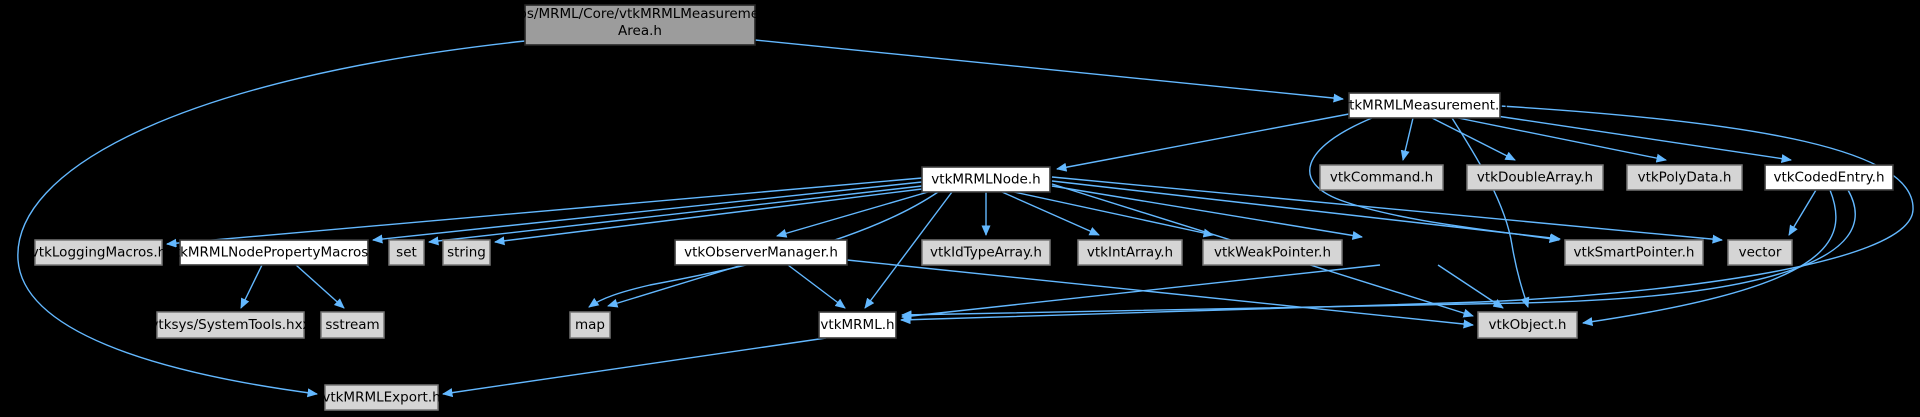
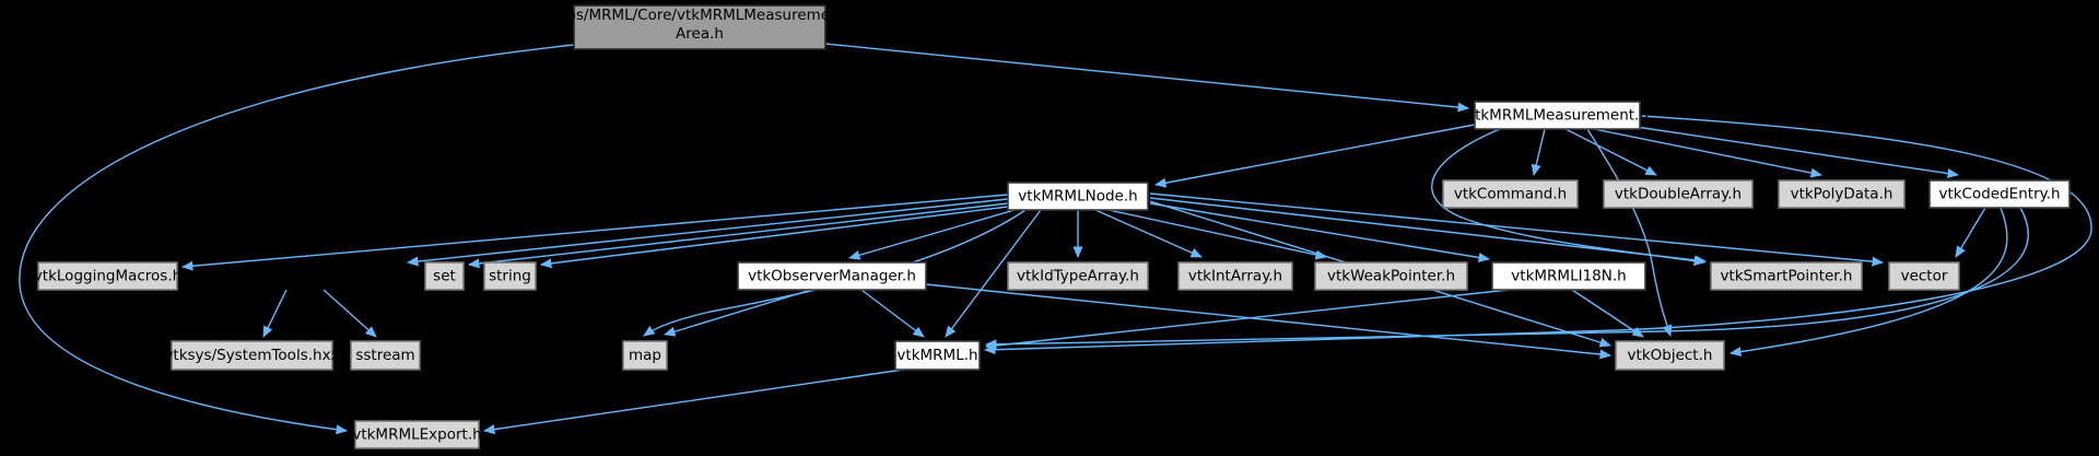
  Libs/MRML/Core/vtkMRMLMeasurement
  Area.h
  vtkMRMLMeasurement.h
  vtkMRMLNode.h
  vtkCommand.h
  vtkDoubleArray.h
  vtkPolyData.h
  vtkCodedEntry.h
  vtkLoggingMacros.h
- vtkMRMLNodePropertyMacros.h
  set
  string
  vtkObserverManager.h
  vtkIdTypeArray.h
  vtkIntArray.h
  vtkWeakPointer.h
+ vtkMRMLI18N.h
  vtkSmartPointer.h
  vector
  vtksys/SystemTools.hxx
  sstream
  map
  vtkMRML.h
  vtkObject.h
  vtkMRMLExport.h
